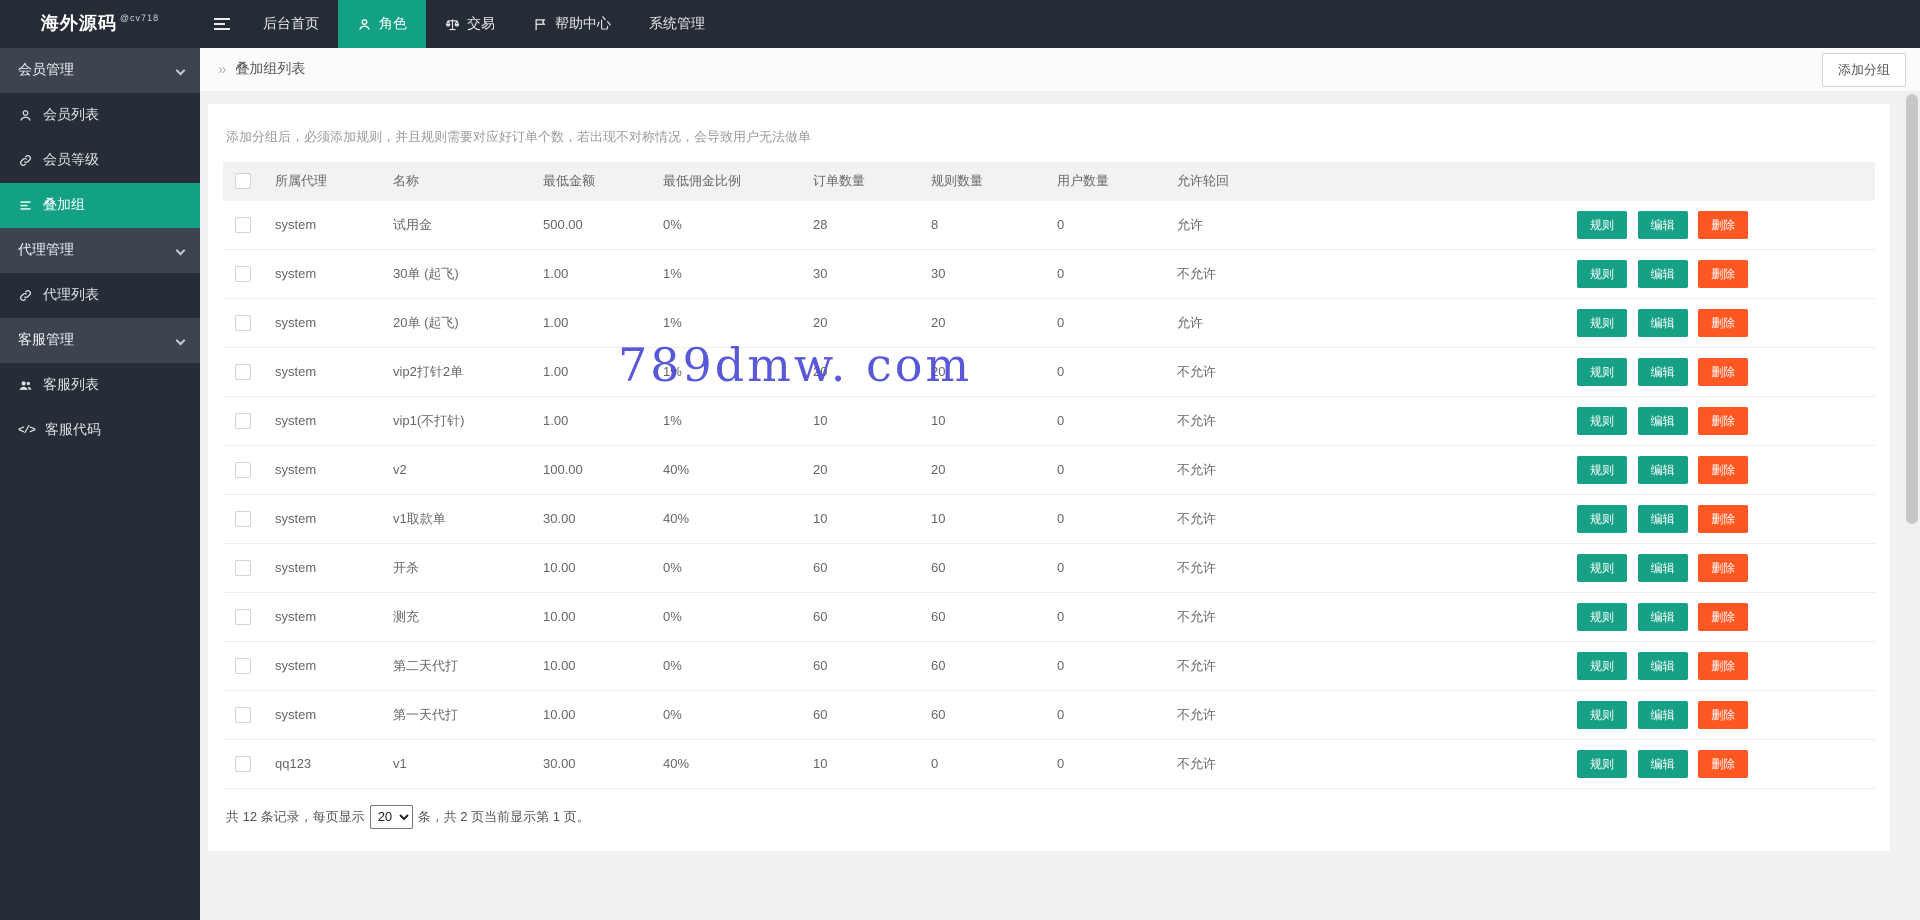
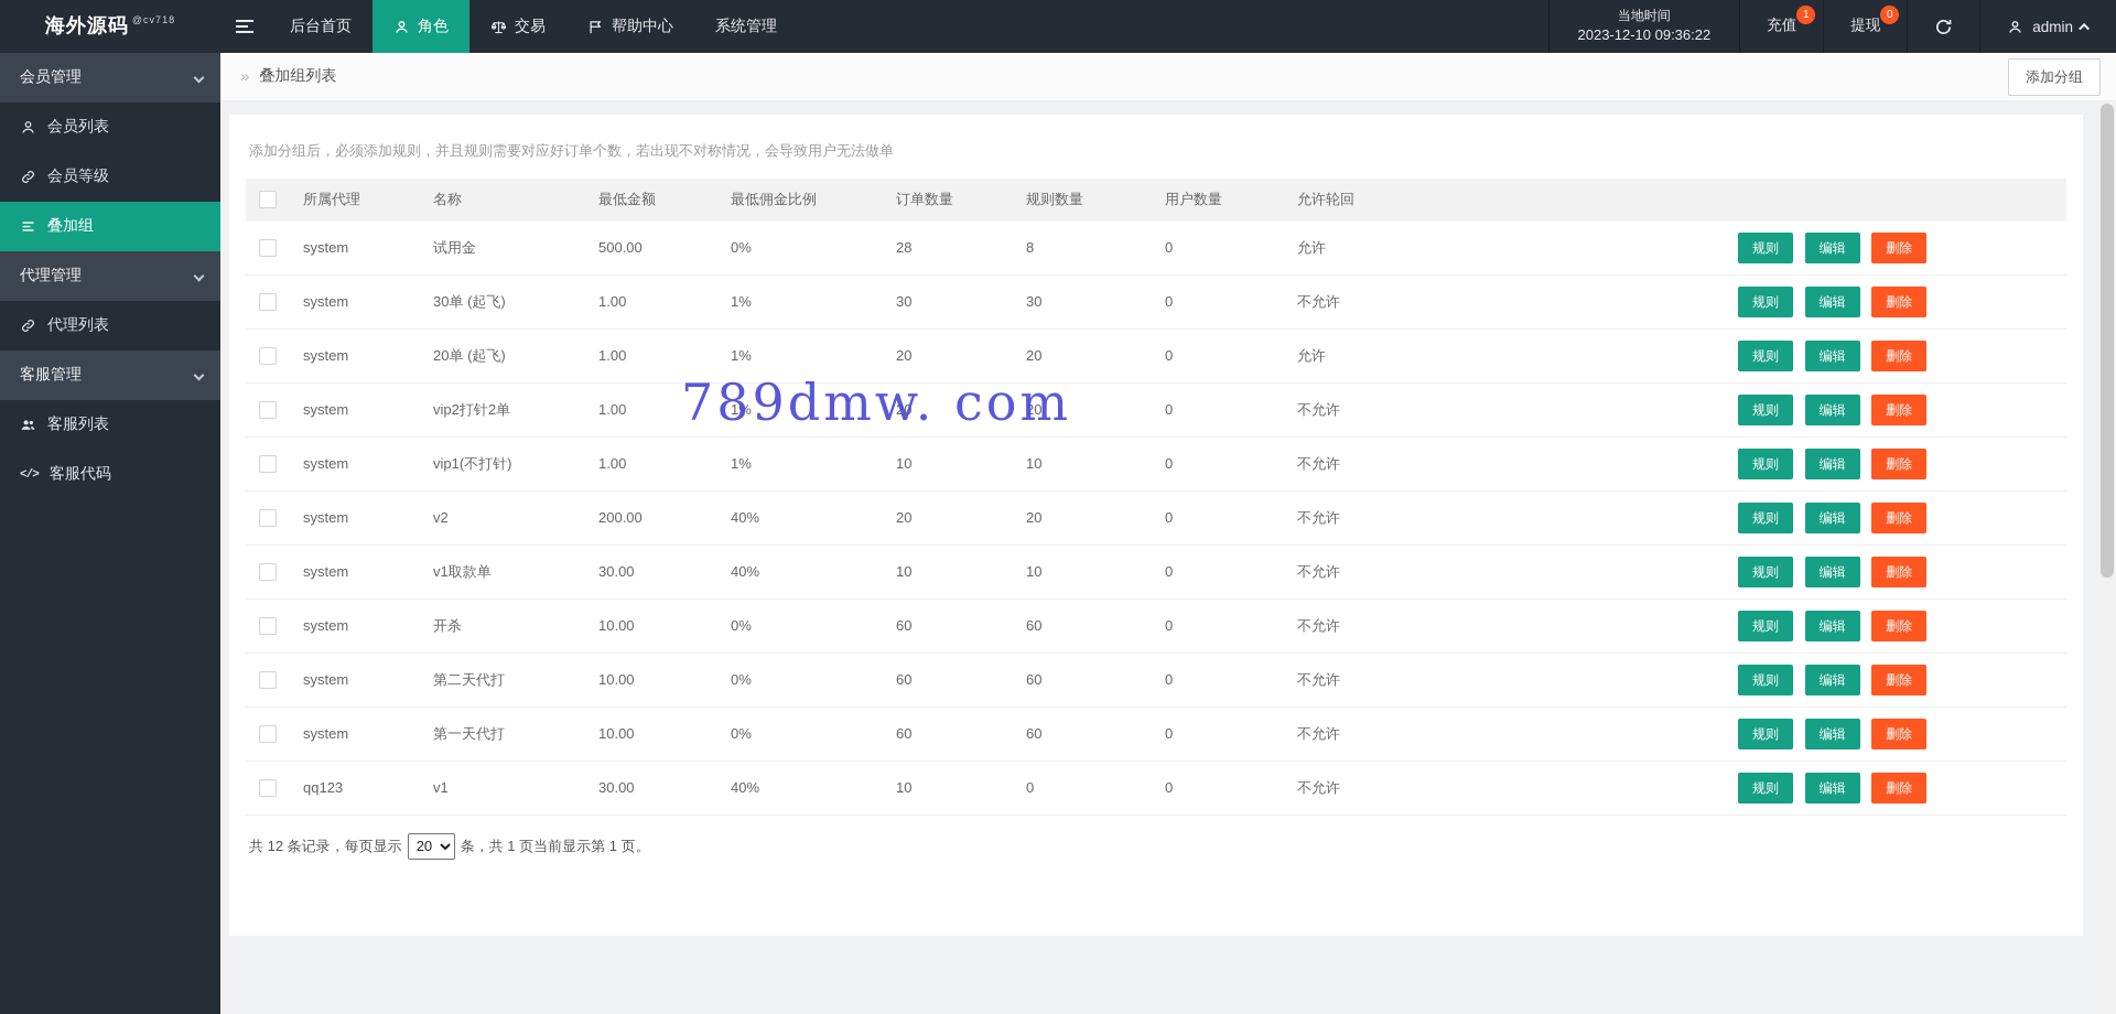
  海外源码
  @cv718
  后台首页
  角色
  交易
  帮助中心
  系统管理
+ 当地时间
+ 2023-12-10 09:36:22
+ 充值
+ 1
+ 提现
+ 0
+ admin
  会员管理
  会员列表
  会员等级
  叠加组
  代理管理
  代理列表
  客服管理
  客服列表
  </>
  客服代码
  »
  叠加组列表
  添加分组
  添加分组后，必须添加规则，并且规则需要对应好订单个数，若出现不对称情况，会导致用户无法做单
  	所属代理	名称	最低金额	最低佣金比例	订单数量	规则数量	用户数量	允许轮回
  	system	试用金	500.00	0%	28	8	0	允许	规则 编辑 删除
  	system	30单 (起飞)	1.00	1%	30	30	0	不允许	规则 编辑 删除
  	system	20单 (起飞)	1.00	1%	20	20	0	允许	规则 编辑 删除
  	system	vip2打针2单	1.00	1%	20	20	0	不允许	规则 编辑 删除
  	system	vip1(不打针)	1.00	1%	10	10	0	不允许	规则 编辑 删除
- 	system	v2	100.00	40%	20	20	0	不允许	规则 编辑 删除
+ 	system	v2	200.00	40%	20	20	0	不允许	规则 编辑 删除
  	system	v1取款单	30.00	40%	10	10	0	不允许	规则 编辑 删除
  	system	开杀	10.00	0%	60	60	0	不允许	规则 编辑 删除
- 	system	测充	10.00	0%	60	60	0	不允许	规则 编辑 删除
  	system	第二天代打	10.00	0%	60	60	0	不允许	规则 编辑 删除
  	system	第一天代打	10.00	0%	60	60	0	不允许	规则 编辑 删除
  	qq123	v1	30.00	40%	10	0	0	不允许	规则 编辑 删除
  共 12 条记录，每页显示
  20
- 条，共 2 页当前显示第 1 页。
+ 条，共 1 页当前显示第 1 页。
  789dmw. com
